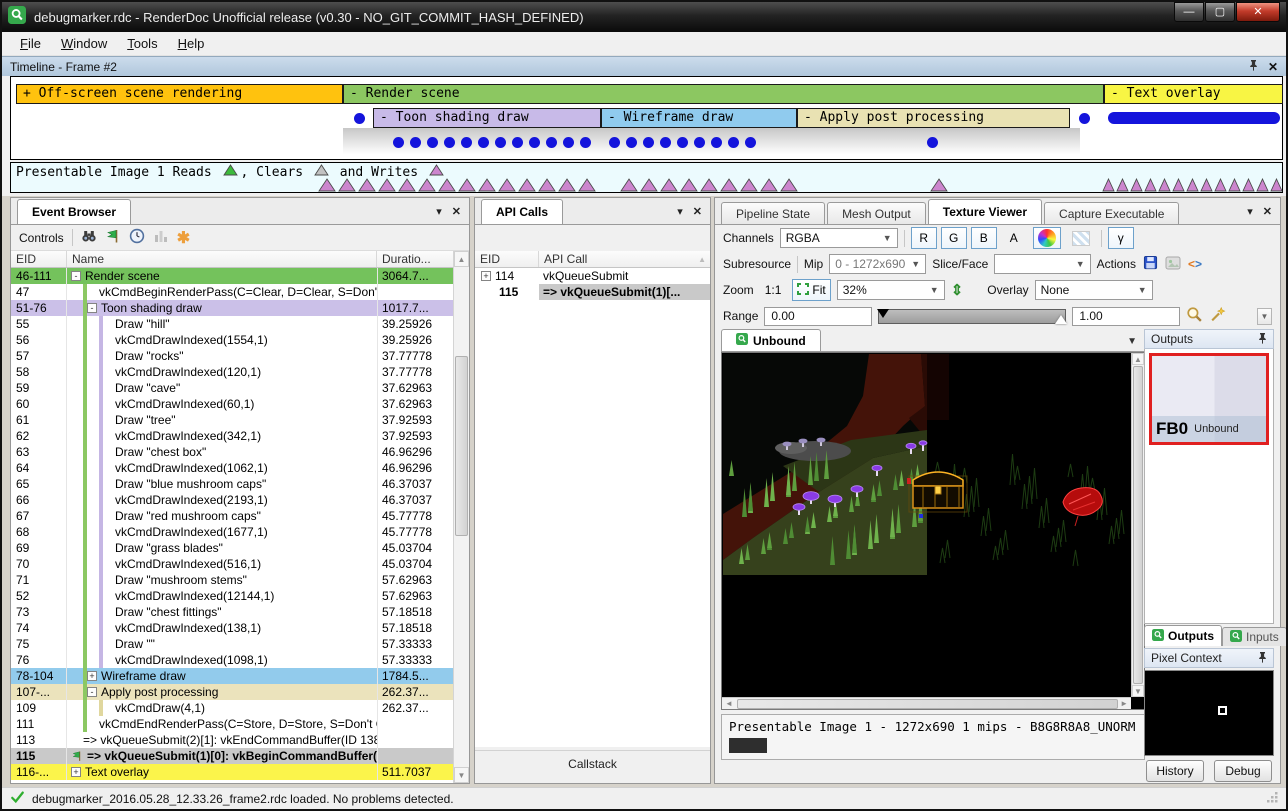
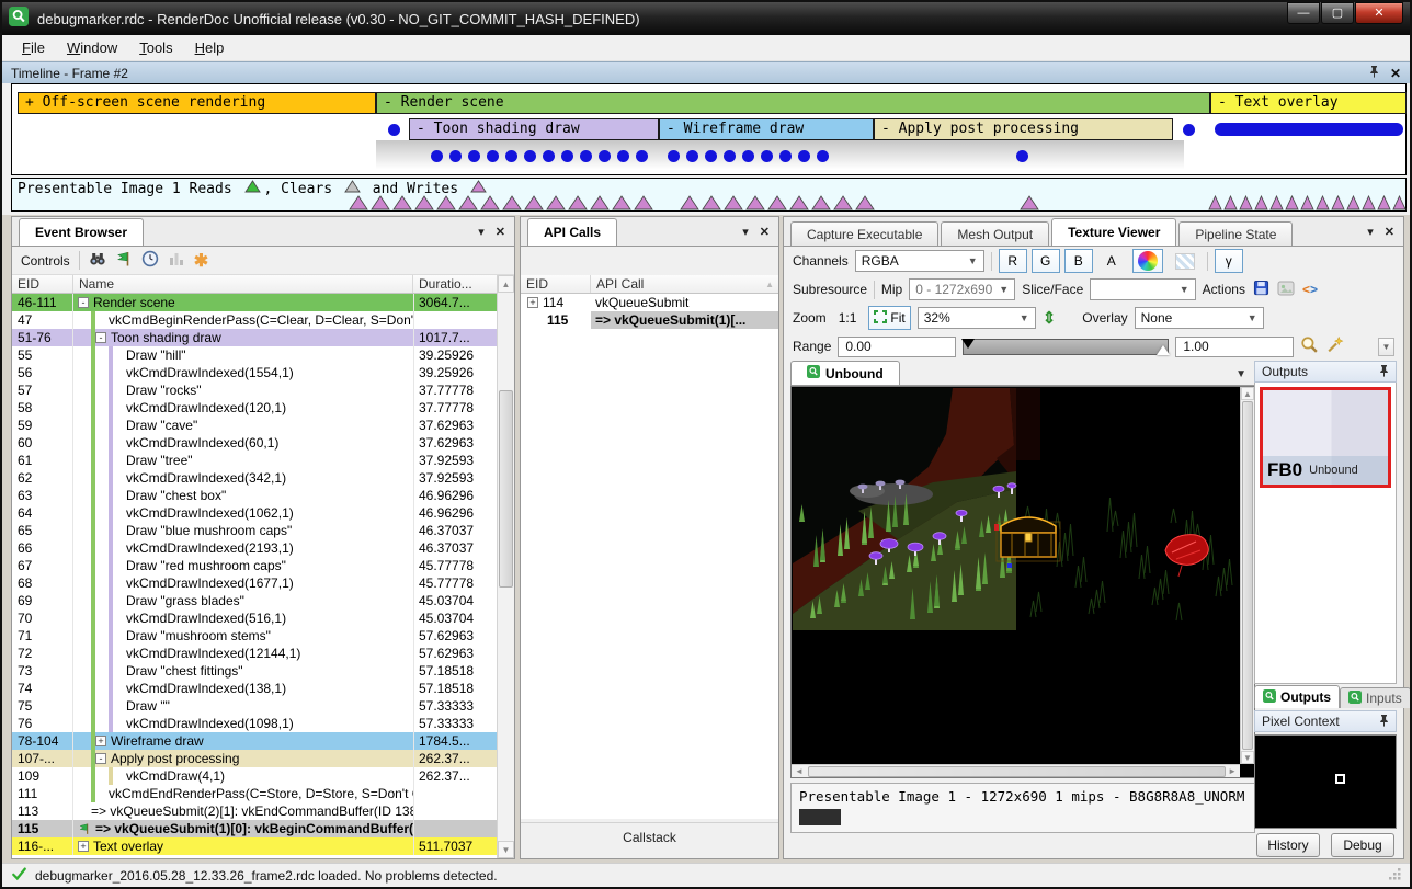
  debugmarker.rdc - RenderDoc Unofficial release (v0.30 - NO_GIT_COMMIT_HASH_DEFINED)
  —
  ▢
  ✕
  File
  Window
  Tools
  Help
  Timeline - Frame #2
  ✕
  + Off-screen scene rendering
  - Render scene
  - Text overlay
  - Toon shading draw
  - Wireframe draw
  - Apply post processing
  Presentable Image 1 Reads
  , Clears
  and Writes
  Event Browser
  ▾
  ✕
  Controls
  ✱
  EID
  Name
  Duratio...
  46-111
  -
  Render scene
  3064.7...
  47
  vkCmdBeginRenderPass(C=Clear, D=Clear, S=Don'
  51-76
  -
  Toon shading draw
  1017.7...
  55
  Draw "hill"
  39.25926
  56
  vkCmdDrawIndexed(1554,1)
  39.25926
  57
  Draw "rocks"
  37.77778
  58
  vkCmdDrawIndexed(120,1)
  37.77778
  59
  Draw "cave"
  37.62963
  60
  vkCmdDrawIndexed(60,1)
  37.62963
  61
  Draw "tree"
  37.92593
  62
  vkCmdDrawIndexed(342,1)
  37.92593
  63
  Draw "chest box"
  46.96296
  64
  vkCmdDrawIndexed(1062,1)
  46.96296
  65
  Draw "blue mushroom caps"
  46.37037
  66
  vkCmdDrawIndexed(2193,1)
  46.37037
  67
  Draw "red mushroom caps"
  45.77778
  68
  vkCmdDrawIndexed(1677,1)
  45.77778
  69
  Draw "grass blades"
  45.03704
  70
  vkCmdDrawIndexed(516,1)
  45.03704
  71
  Draw "mushroom stems"
  57.62963
- 52
+ 72
  vkCmdDrawIndexed(12144,1)
  57.62963
  73
  Draw "chest fittings"
  57.18518
  74
  vkCmdDrawIndexed(138,1)
  57.18518
  75
  Draw ""
  57.33333
  76
  vkCmdDrawIndexed(1098,1)
  57.33333
  78-104
  +
  Wireframe draw
  1784.5...
  107-...
  -
  Apply post processing
  262.37...
  109
  vkCmdDraw(4,1)
  262.37...
  111
  vkCmdEndRenderPass(C=Store, D=Store, S=Don't
  113
  => vkQueueSubmit(2)[1]: vkEndCommandBuffer(ID 138
  115
  => vkQueueSubmit(1)[0]: vkBeginCommandBuffer(
  116-...
  +
  Text overlay
  511.7037
  ▲
  ▼
  API Calls
  ▾
  ✕
  EID
  API Call
  ▲
  +
  114
  vkQueueSubmit
  115
  => vkQueueSubmit(1)[...
  Callstack
- Pipeline State
+ Capture Executable
  Mesh Output
  Texture Viewer
- Capture Executable
+ Pipeline State
  ▾
  ✕
  Channels
  RGBA
  ▼
  R
  G
  B
  A
  γ
  Subresource
  Mip
  0 - 1272x690
  ▼
  Slice/Face
  ▼
  Actions
  <>
  Zoom
  1:1
  Fit
  32%
  ▼
  ⇕
  Overlay
  None
  ▼
  Range
  0.00
  1.00
  ▼
  Unbound
  ▼
  ▲
  ▼
  ◄
  ►
  Presentable Image 1 - 1272x690 1 mips - B8G8R8A8_UNORM
  Outputs
  FB0
  Unbound
  Outputs
  Inputs
  Pixel Context
  History
  Debug
  debugmarker_2016.05.28_12.33.26_frame2.rdc loaded. No problems detected.
